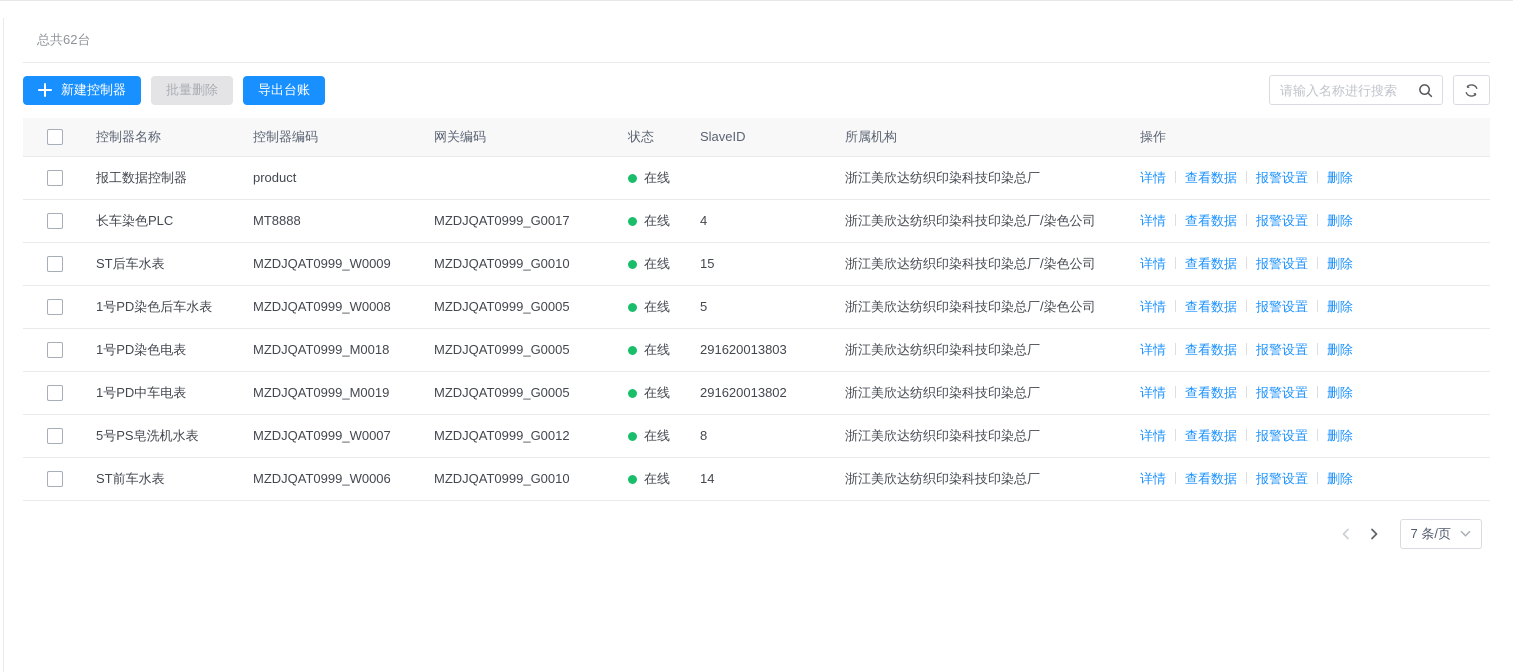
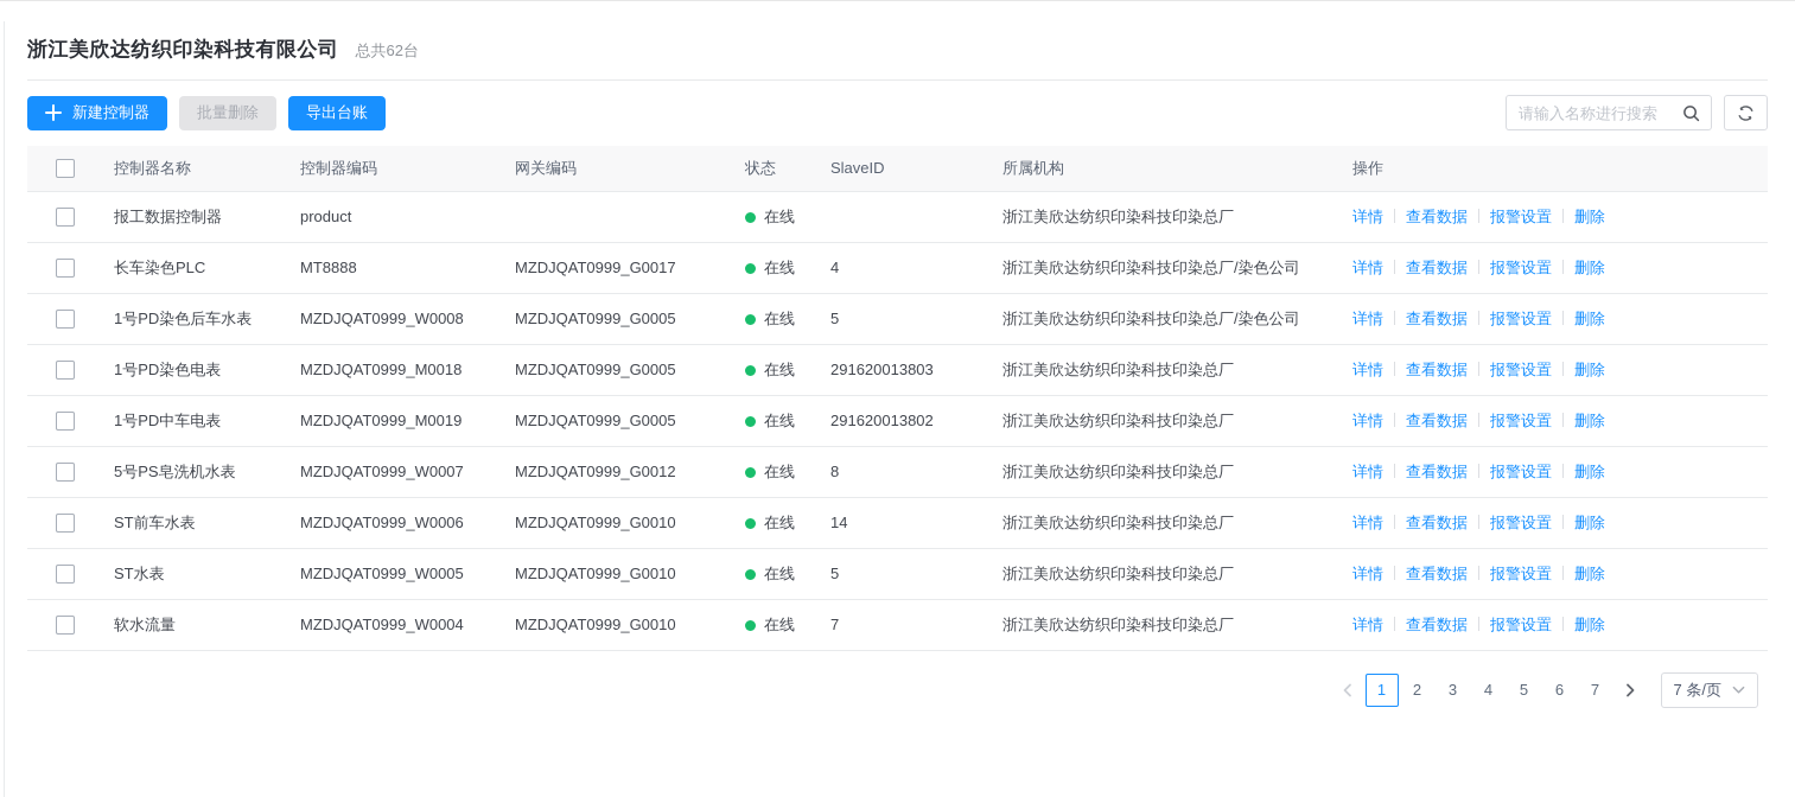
+ 浙江美欣达纺织印染科技有限公司
  总共62台
  新建控制器
  批量删除
  导出台账
  请输入名称进行搜索
  	控制器名称	控制器编码	网关编码	状态	SlaveID	所属机构	操作
  	报工数据控制器	product		在线		浙江美欣达纺织印染科技印染总厂	详情 查看数据 报警设置 删除
  	长车染色PLC	MT8888	MZDJQAT0999_G0017	在线	4	浙江美欣达纺织印染科技印染总厂/染色公司	详情 查看数据 报警设置 删除
- 	ST后车水表	MZDJQAT0999_W0009	MZDJQAT0999_G0010	在线	15	浙江美欣达纺织印染科技印染总厂/染色公司	详情 查看数据 报警设置 删除
  	1号PD染色后车水表	MZDJQAT0999_W0008	MZDJQAT0999_G0005	在线	5	浙江美欣达纺织印染科技印染总厂/染色公司	详情 查看数据 报警设置 删除
  	1号PD染色电表	MZDJQAT0999_M0018	MZDJQAT0999_G0005	在线	291620013803	浙江美欣达纺织印染科技印染总厂	详情 查看数据 报警设置 删除
  	1号PD中车电表	MZDJQAT0999_M0019	MZDJQAT0999_G0005	在线	291620013802	浙江美欣达纺织印染科技印染总厂	详情 查看数据 报警设置 删除
  	5号PS皂洗机水表	MZDJQAT0999_W0007	MZDJQAT0999_G0012	在线	8	浙江美欣达纺织印染科技印染总厂	详情 查看数据 报警设置 删除
  	ST前车水表	MZDJQAT0999_W0006	MZDJQAT0999_G0010	在线	14	浙江美欣达纺织印染科技印染总厂	详情 查看数据 报警设置 删除
+ 	ST水表	MZDJQAT0999_W0005	MZDJQAT0999_G0010	在线	5	浙江美欣达纺织印染科技印染总厂	详情 查看数据 报警设置 删除
+ 	软水流量	MZDJQAT0999_W0004	MZDJQAT0999_G0010	在线	7	浙江美欣达纺织印染科技印染总厂	详情 查看数据 报警设置 删除
+ 1
+ 2
+ 3
+ 4
+ 5
+ 6
+ 7
  7 条/页
